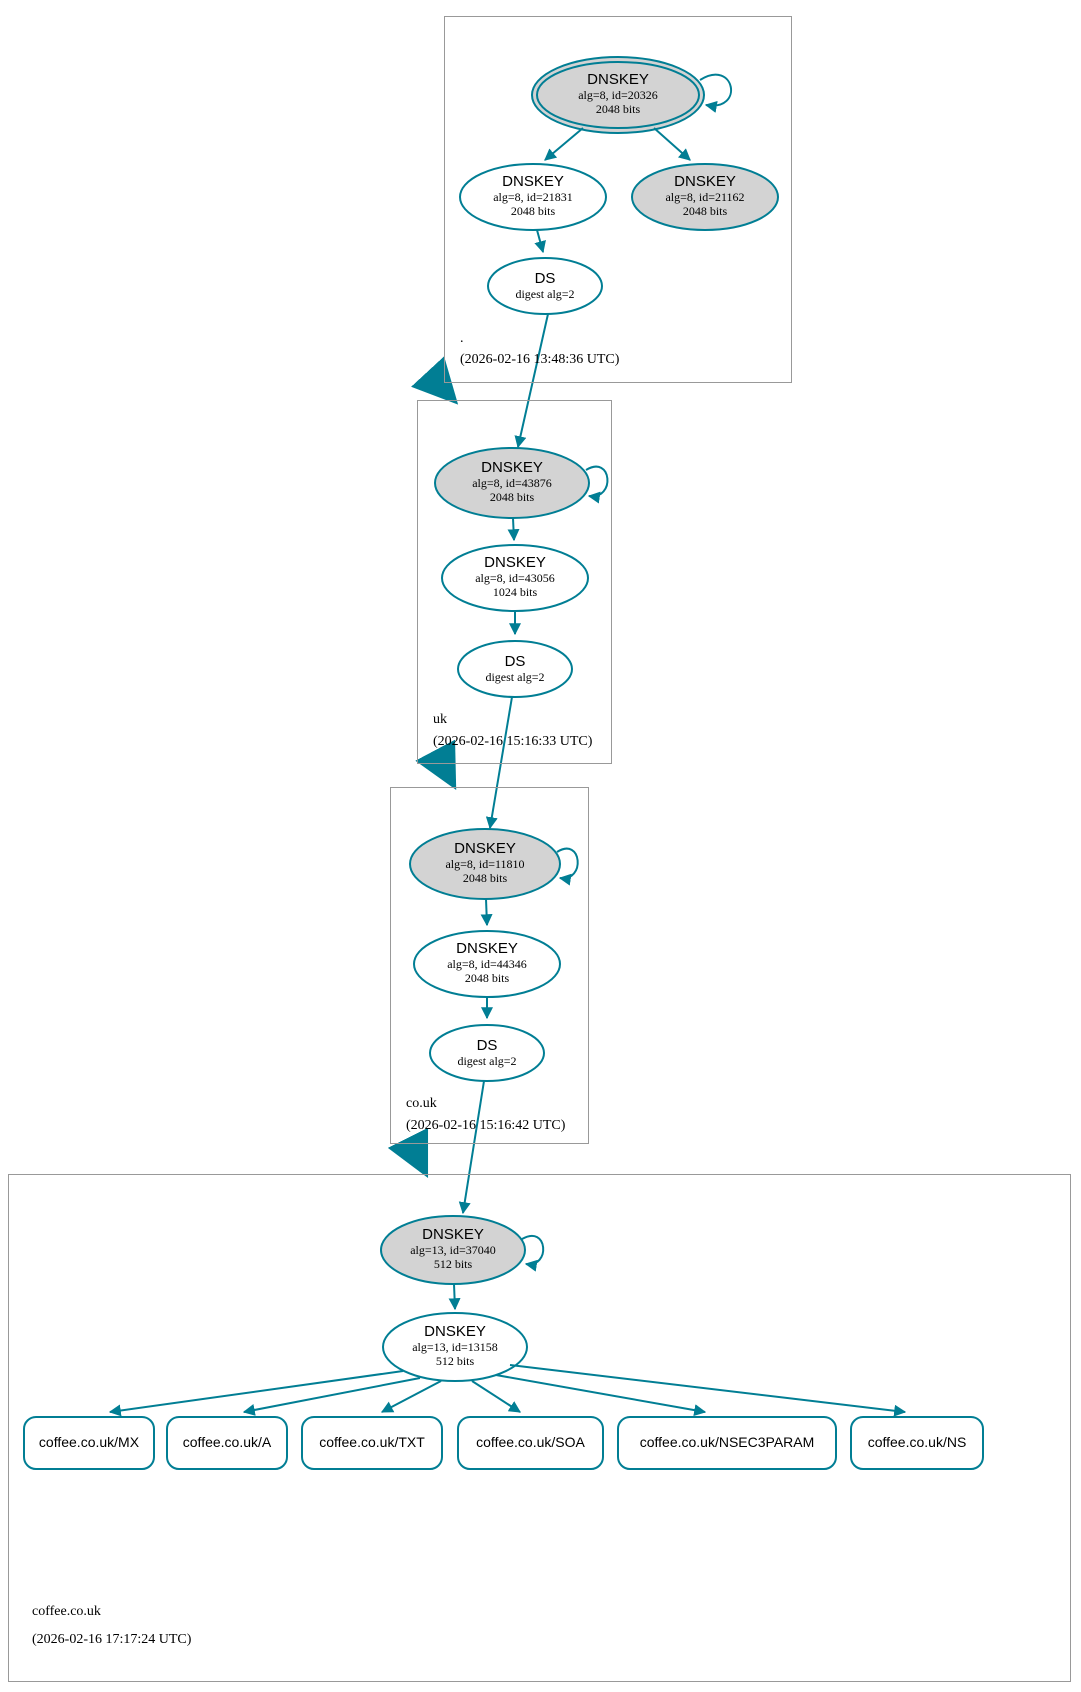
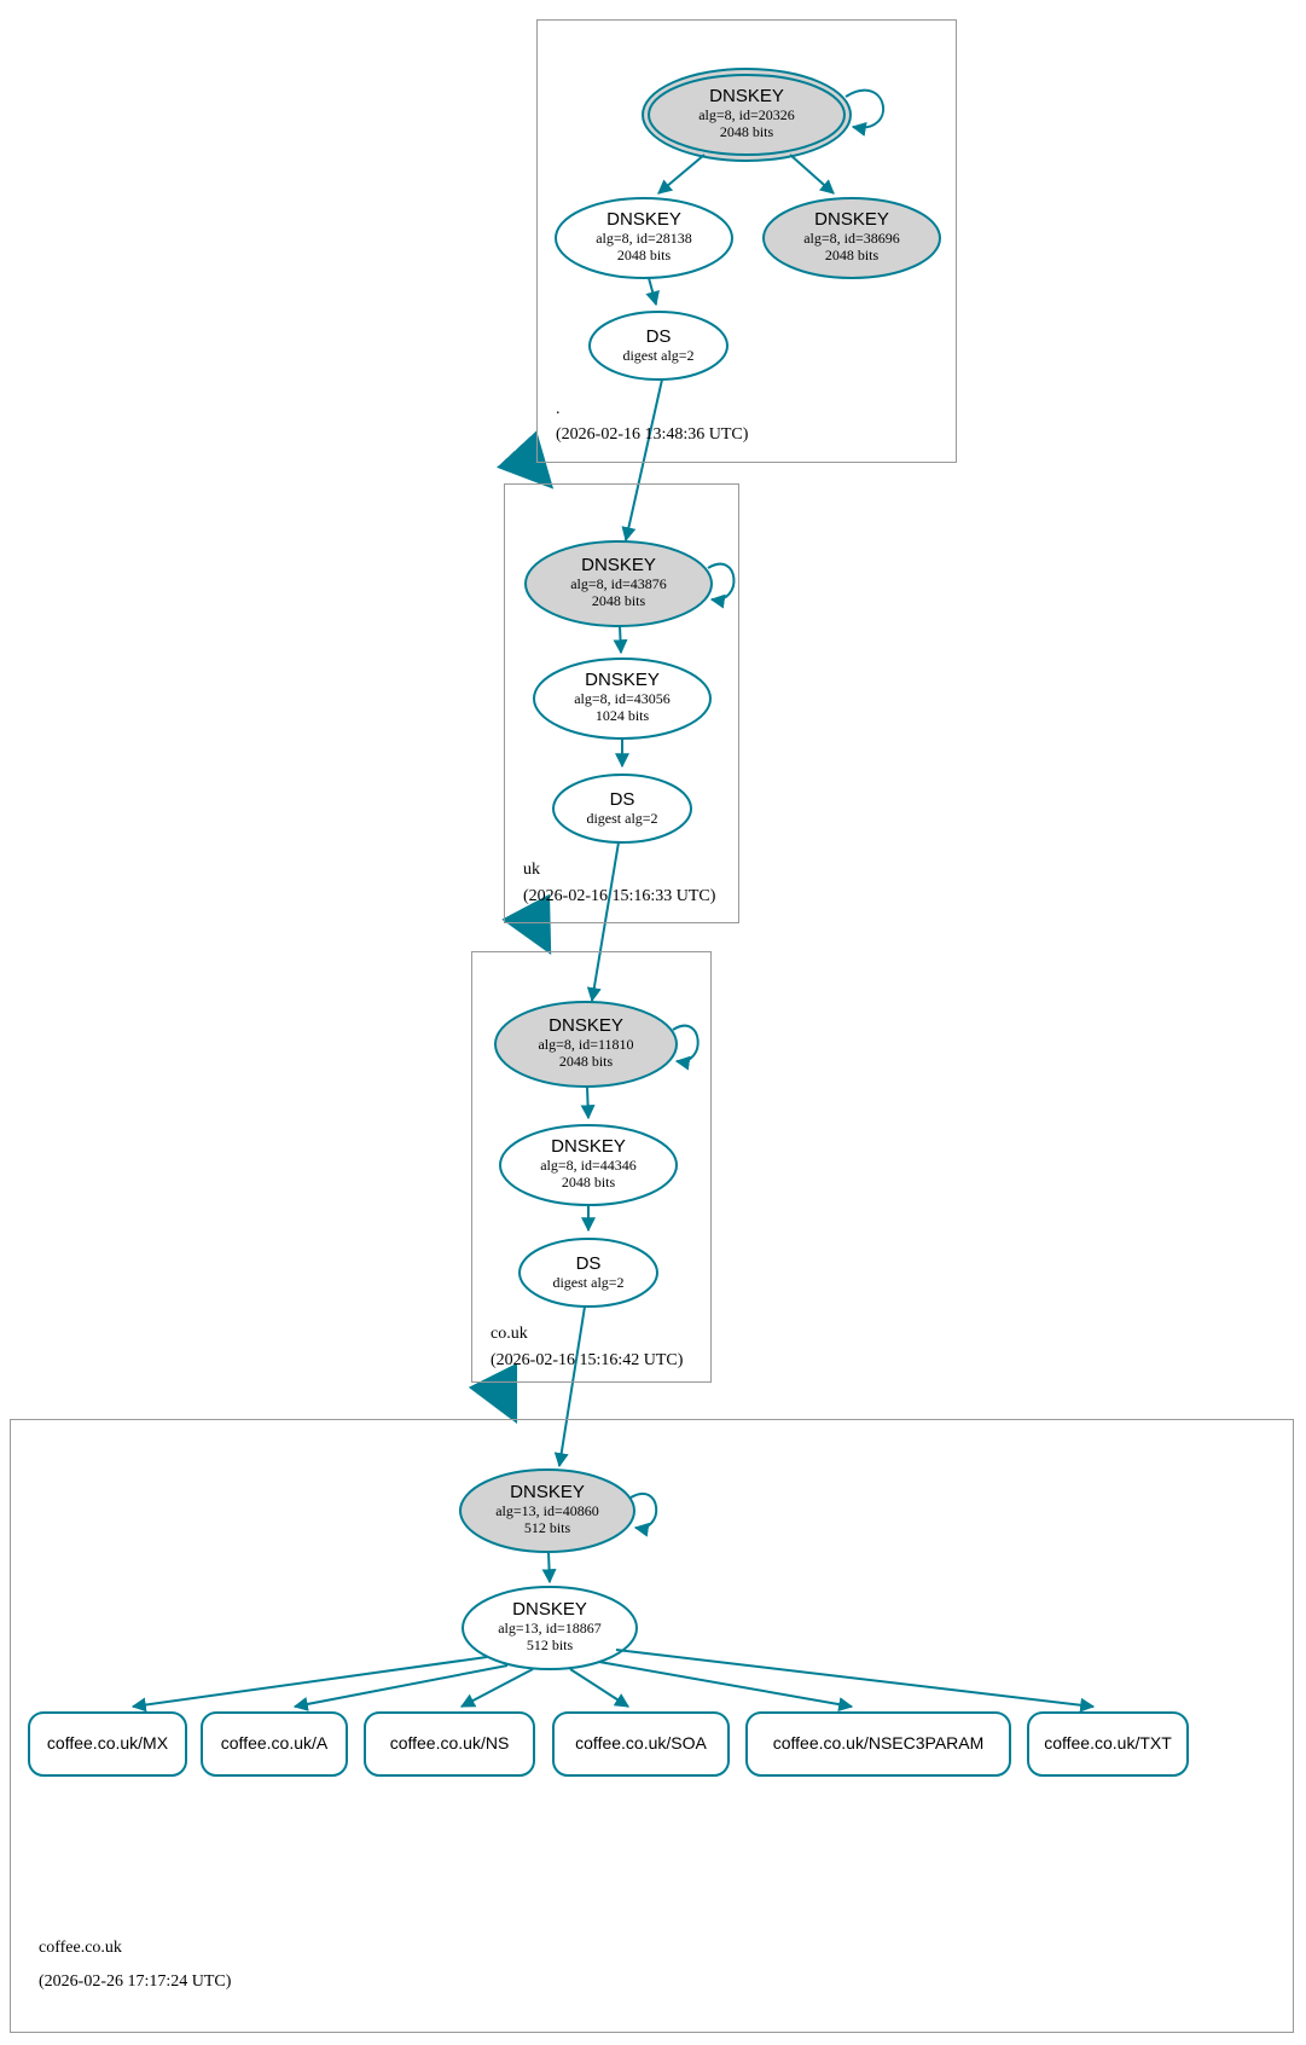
  .
  (2026-02-16 13:48:36 UTC)
  uk
  (2026-02-16 15:16:33 UTC)
  co.uk
  (2026-02-16 15:16:42 UTC)
  coffee.co.uk
- (2026-02-16 17:17:24 UTC)
+ (2026-02-26 17:17:24 UTC)
  DNSKEY
  alg=8, id=20326
  2048 bits
  DNSKEY
- alg=8, id=21831
+ alg=8, id=28138
  2048 bits
  DNSKEY
- alg=8, id=21162
+ alg=8, id=38696
  2048 bits
  DS
  digest alg=2
  DNSKEY
  alg=8, id=43876
  2048 bits
  DNSKEY
  alg=8, id=43056
  1024 bits
  DS
  digest alg=2
  DNSKEY
  alg=8, id=11810
  2048 bits
  DNSKEY
  alg=8, id=44346
  2048 bits
  DS
  digest alg=2
  DNSKEY
- alg=13, id=37040
+ alg=13, id=40860
  512 bits
  DNSKEY
- alg=13, id=13158
+ alg=13, id=18867
  512 bits
  coffee.co.uk/MX
  coffee.co.uk/A
- coffee.co.uk/TXT
+ coffee.co.uk/NS
  coffee.co.uk/SOA
  coffee.co.uk/NSEC3PARAM
- coffee.co.uk/NS
+ coffee.co.uk/TXT
